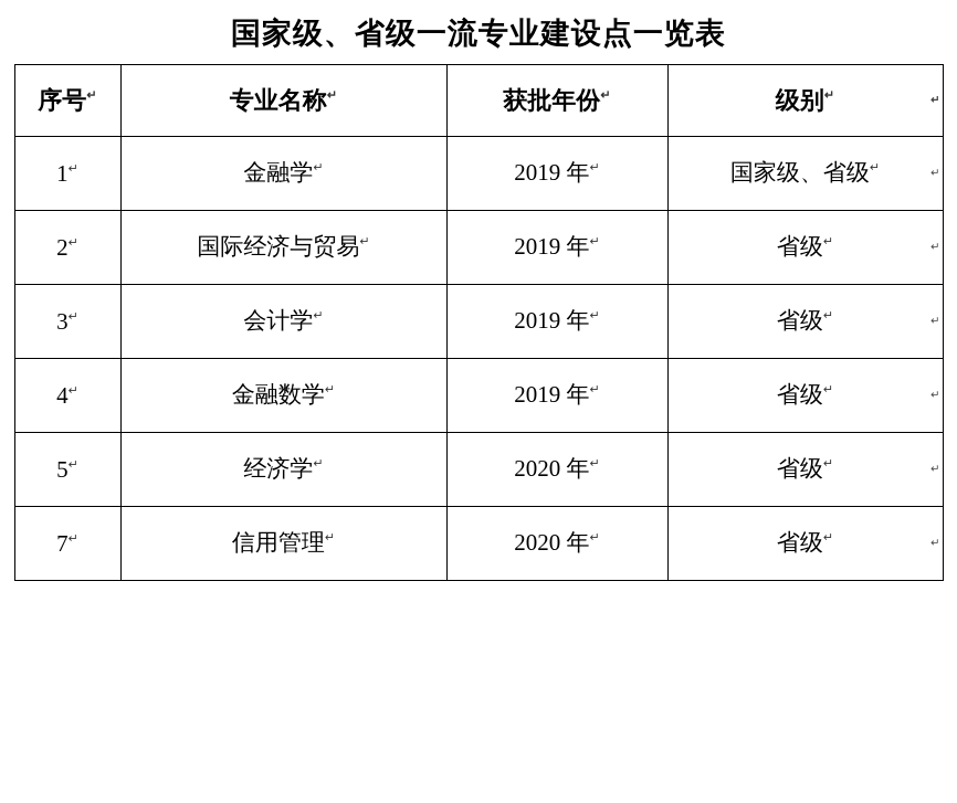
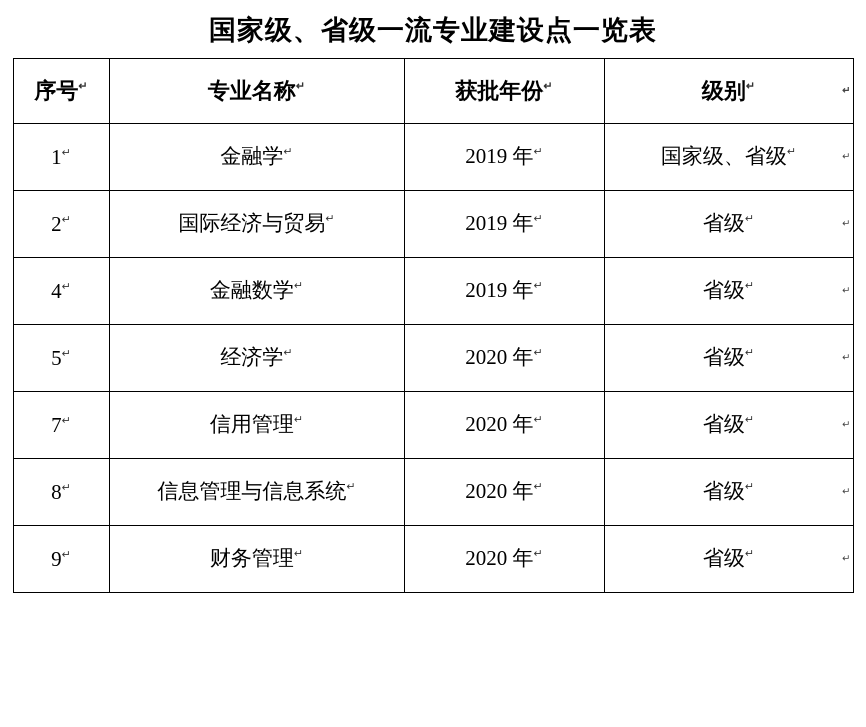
  国家级、省级一流专业建设点一览表
  序号↵	专业名称↵	获批年份↵	级别↵ ↵
  1↵	金融学↵	2019 年↵	国家级、省级↵ ↵
  2↵	国际经济与贸易↵	2019 年↵	省级↵ ↵
- 3↵	会计学↵	2019 年↵	省级↵ ↵
  4↵	金融数学↵	2019 年↵	省级↵ ↵
  5↵	经济学↵	2020 年↵	省级↵ ↵
  7↵	信用管理↵	2020 年↵	省级↵ ↵
+ 8↵	信息管理与信息系统↵	2020 年↵	省级↵ ↵
+ 9↵	财务管理↵	2020 年↵	省级↵ ↵
